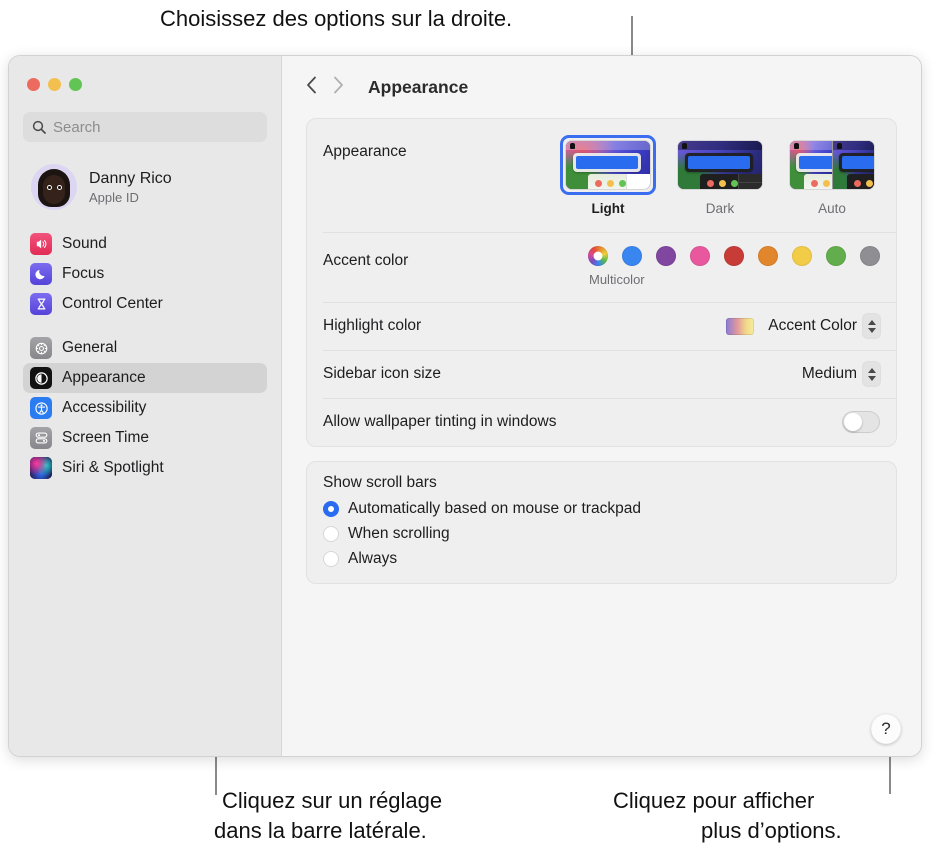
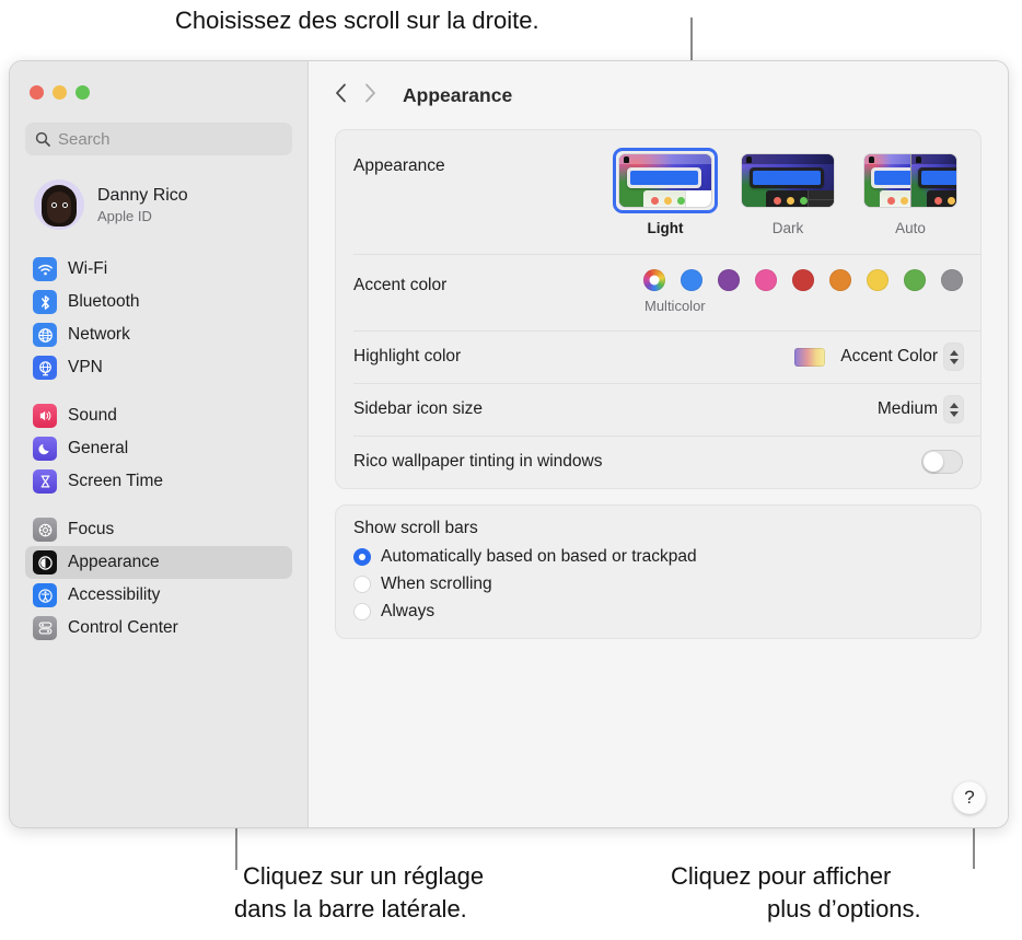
- Choisissez des options sur la droite.
+ Choisissez des scroll sur la droite.
  Cliquez sur un réglage
  dans la barre latérale.
  Cliquez pour afficher
  plus d’options.
  Search
  Danny Rico
  Apple ID
+ Wi-Fi
+ Bluetooth
+ Network
+ VPN
  Sound
- Focus
+ General
- Control Center
+ Screen Time
- General
+ Focus
  Appearance
  Accessibility
- Screen Time
+ Control Center
- Siri & Spotlight
  Appearance
  Appearance
  Light
  Dark
  Auto
  Accent color
  Multicolor
  Highlight color
  Accent Color
  Sidebar icon size
  Medium
- Allow wallpaper tinting in windows
+ Rico wallpaper tinting in windows
  Show scroll bars
- Automatically based on mouse or trackpad
+ Automatically based on based or trackpad
  When scrolling
  Always
  ?
